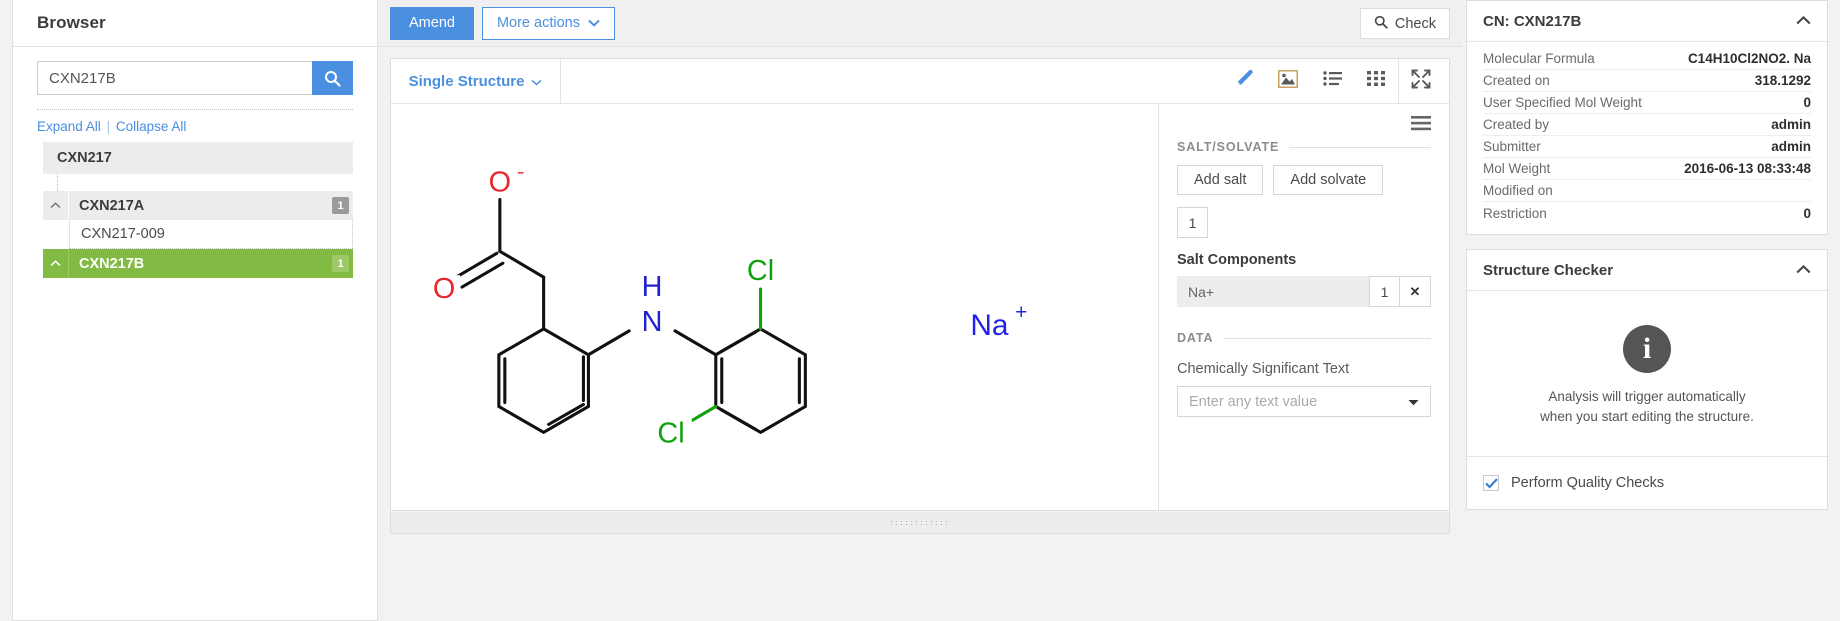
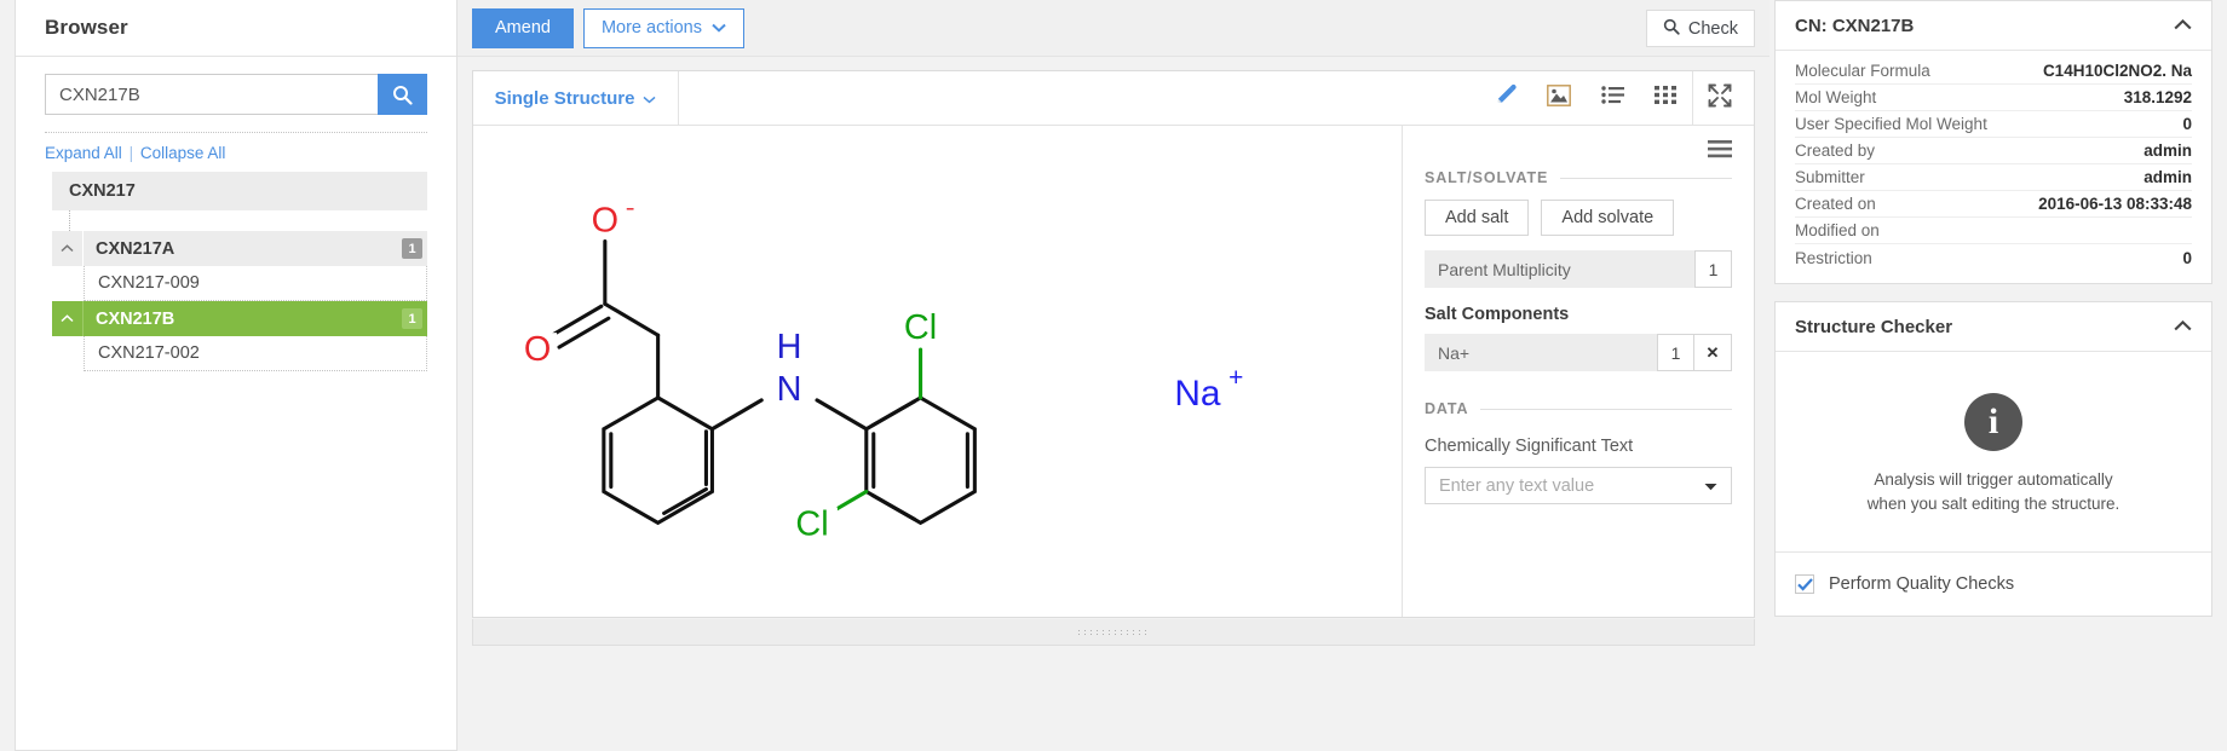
  Browser
  CXN217B
  Expand All | Collapse All
  CXN217
  CXN217A
  1
  CXN217-009
  CXN217B
  1
+ CXN217-002
  Amend
  More actions
  Check
  Single Structure
  −
  H
  Na
  +
  O
  O
  N
  Cl
  Cl
  SALT/SOLVATE
  Add salt
  Add solvate
+ Parent Multiplicity
  1
  Salt Components
  Na+
  1
  ✕
  DATA
  Chemically Significant Text
  Enter any text value
  CN: CXN217B
  Molecular Formula
  C14H10Cl2NO2. Na
- Created on
+ Mol Weight
  318.1292
  User Specified Mol Weight
  0
  Created by
  admin
  Submitter
  admin
- Mol Weight
+ Created on
  2016-06-13 08:33:48
  Modified on
  Restriction
  0
  Structure Checker
  i
  Analysis will trigger automatically
- when you start editing the structure.
+ when you salt editing the structure.
  Perform Quality Checks
